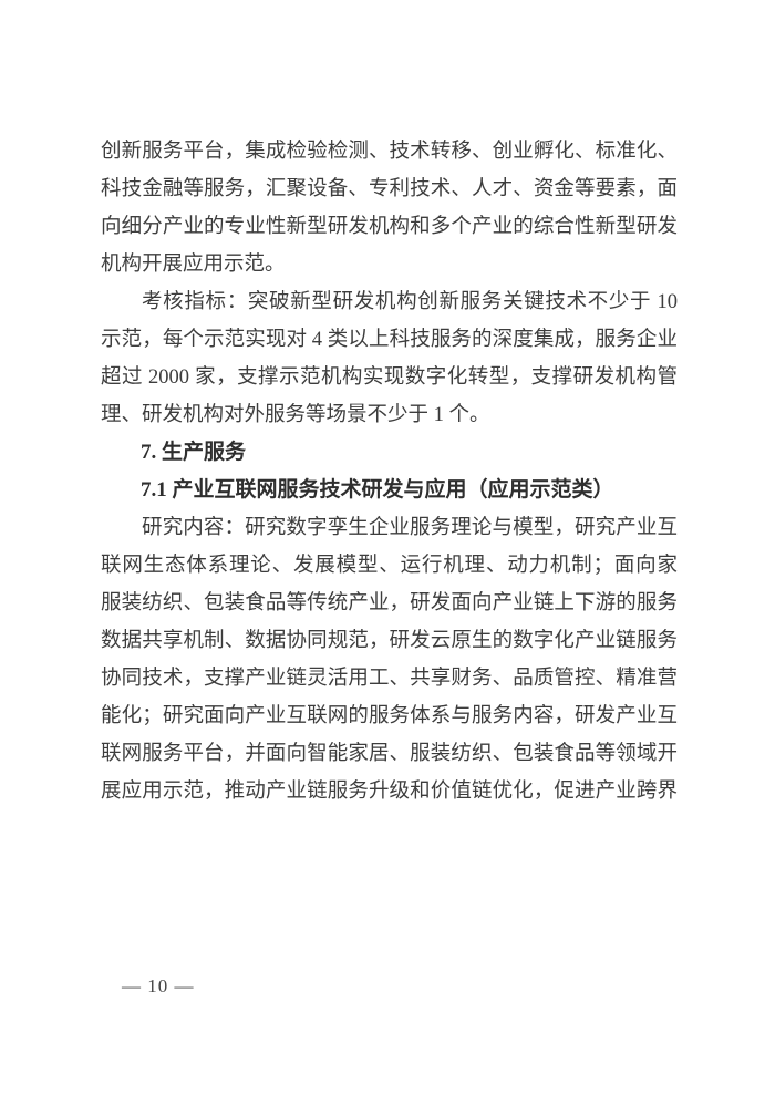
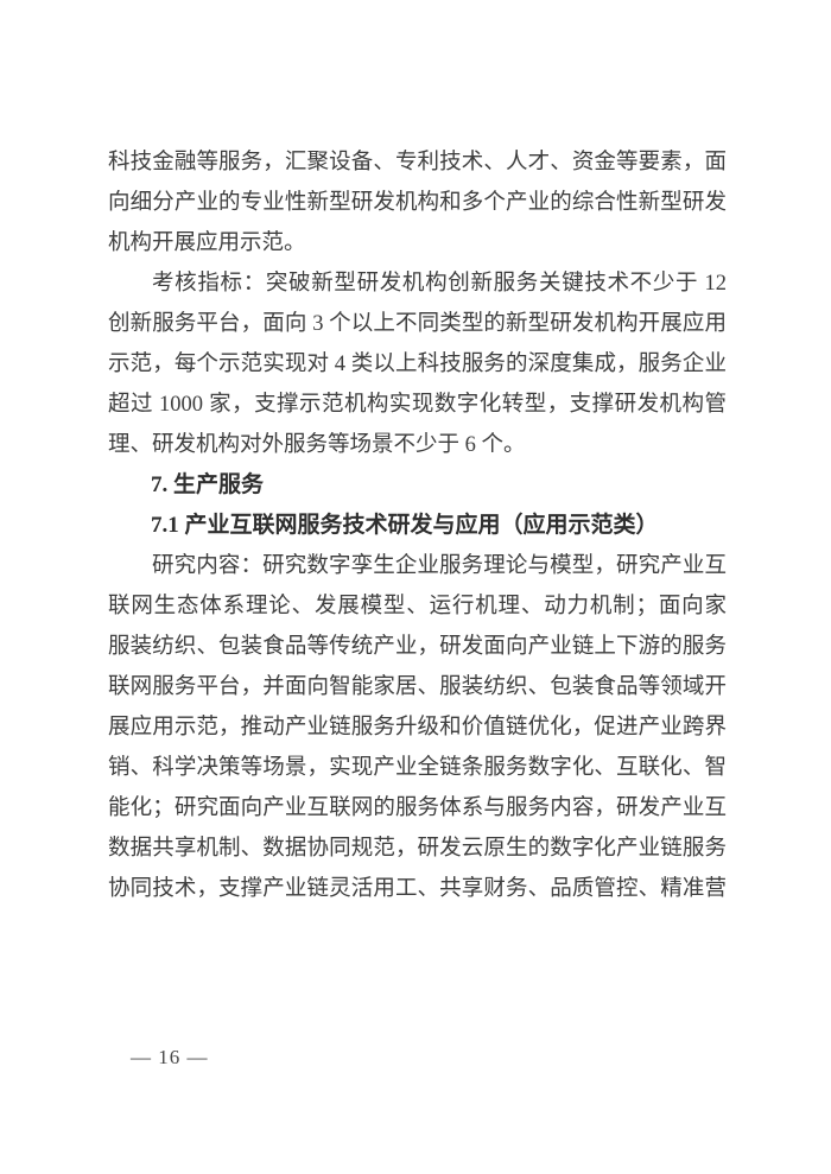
- 创新服务平台，集成检验检测、技术转移、创业孵化、标准化、
  科技金融等服务，汇聚设备、专利技术、人才、资金等要素，面
  向细分产业的专业性新型研发机构和多个产业的综合性新型研发
  机构开展应用示范。
- 考核指标：突破新型研发机构创新服务关键技术不少于 10
+ 考核指标：突破新型研发机构创新服务关键技术不少于 12
+ 创新服务平台，面向 3 个以上不同类型的新型研发机构开展应用
  示范，每个示范实现对 4 类以上科技服务的深度集成，服务企业
- 超过 2000 家，支撑示范机构实现数字化转型，支撑研发机构管
+ 超过 1000 家，支撑示范机构实现数字化转型，支撑研发机构管
- 理、研发机构对外服务等场景不少于 1 个。
+ 理、研发机构对外服务等场景不少于 6 个。
  7. 生产服务
  7.1 产业互联网服务技术研发与应用（应用示范类）
  研究内容：研究数字孪生企业服务理论与模型，研究产业互
  联网生态体系理论、发展模型、运行机理、动力机制；面向家
  服装纺织、包装食品等传统产业，研发面向产业链上下游的服务
- 数据共享机制、数据协同规范，研发云原生的数字化产业链服务
+ 联网服务平台，并面向智能家居、服装纺织、包装食品等领域开
- 协同技术，支撑产业链灵活用工、共享财务、品质管控、精准营
+ 展应用示范，推动产业链服务升级和价值链优化，促进产业跨界
+ 销、科学决策等场景，实现产业全链条服务数字化、互联化、智
  能化；研究面向产业互联网的服务体系与服务内容，研发产业互
- 联网服务平台，并面向智能家居、服装纺织、包装食品等领域开
+ 数据共享机制、数据协同规范，研发云原生的数字化产业链服务
- 展应用示范，推动产业链服务升级和价值链优化，促进产业跨界
+ 协同技术，支撑产业链灵活用工、共享财务、品质管控、精准营
- — 10 —
+ — 16 —
